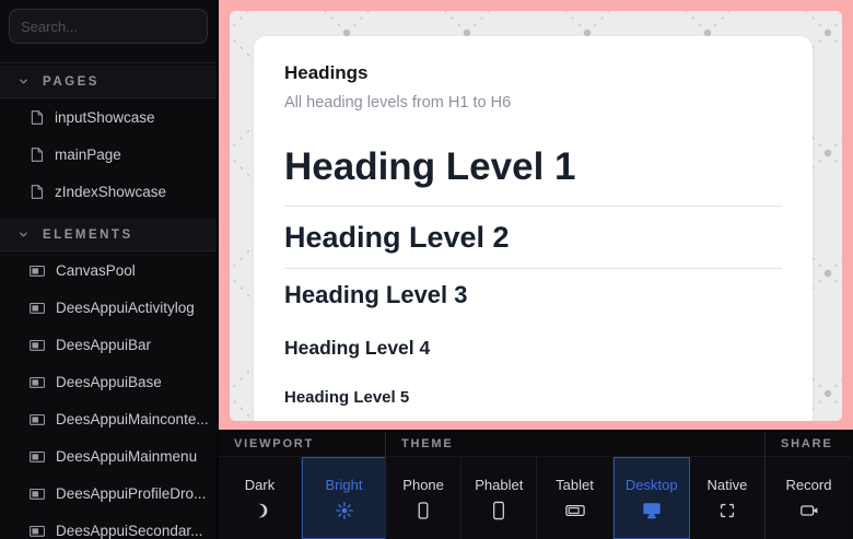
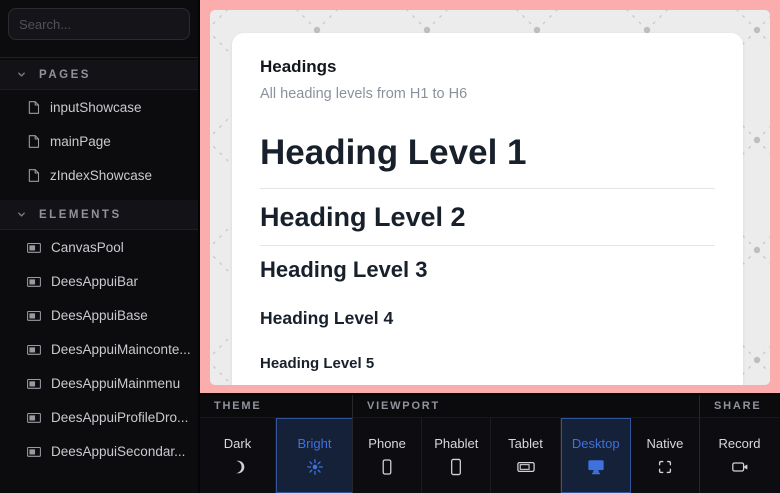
  Search...
  PAGES
  inputShowcase
  mainPage
  zIndexShowcase
  ELEMENTS
  CanvasPool
- DeesAppuiActivitylog
  DeesAppuiBar
  DeesAppuiBase
  DeesAppuiMainconte...
  DeesAppuiMainmenu
  DeesAppuiProfileDro...
  DeesAppuiSecondar...
  Headings
  All heading levels from H1 to H6
  Heading Level 1
  Heading Level 2
  Heading Level 3
  Heading Level 4
  Heading Level 5
- VIEWPORT
+ THEME
  Dark
  Bright
- THEME
+ VIEWPORT
  Phone
  Phablet
  Tablet
  Desktop
  Native
  SHARE
  Record
